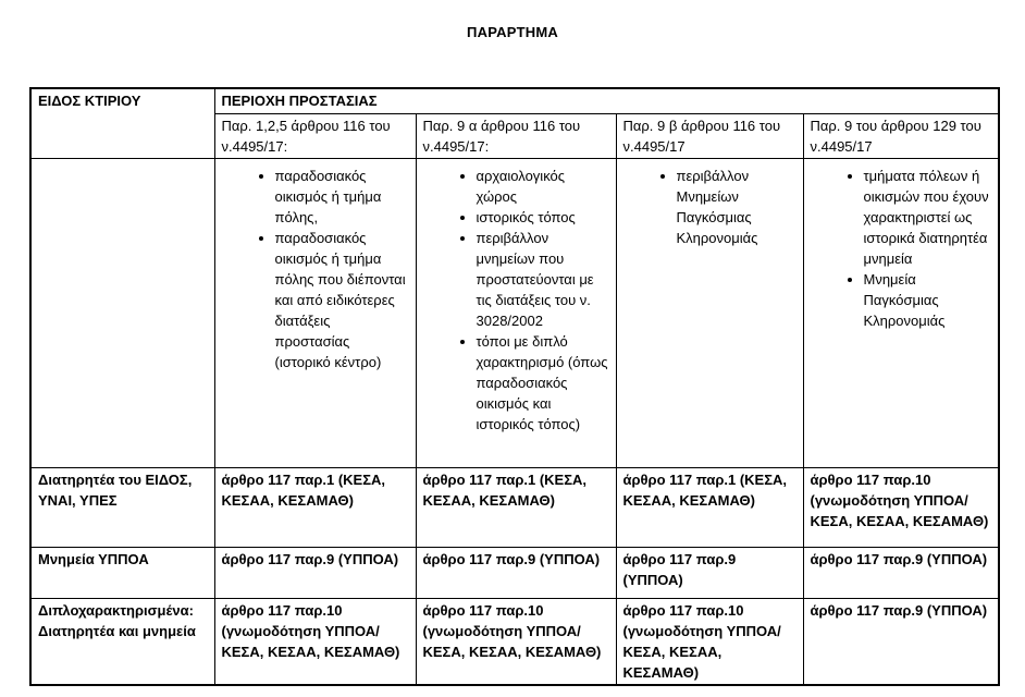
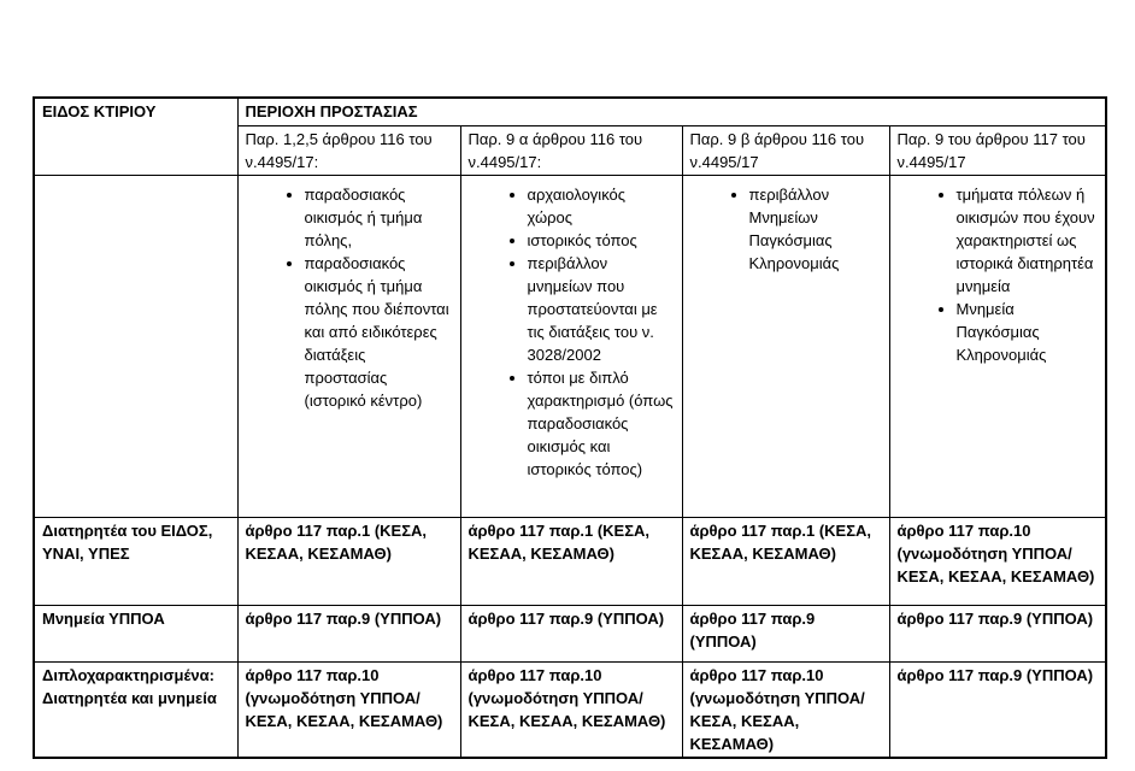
- ΠΑΡΑΡΤΗΜΑ
  ΕΙΔΟΣ ΚΤΙΡΙΟΥ	ΠΕΡΙΟΧΗ ΠΡΟΣΤΑΣΙΑΣ
- Παρ. 1,2,5 άρθρου 116 του ν.4495/17:	Παρ. 9 α άρθρου 116 του ν.4495/17:	Παρ. 9 β άρθρου 116 του ν.4495/17	Παρ. 9 του άρθρου 129 του ν.4495/17
+ Παρ. 1,2,5 άρθρου 116 του ν.4495/17:	Παρ. 9 α άρθρου 116 του ν.4495/17:	Παρ. 9 β άρθρου 116 του ν.4495/17	Παρ. 9 του άρθρου 117 του ν.4495/17
  	παραδοσιακός οικισμός ή τμήμα πόλης, παραδοσιακός οικισμός ή τμήμα πόλης που διέπονται και από ειδικότερες διατάξεις προστασίας (ιστορικό κέντρο)	αρχαιολογικός χώρος ιστορικός τόπος περιβάλλον μνημείων που προστατεύονται με τις διατάξεις του ν. 3028/2002 τόποι με διπλό χαρακτηρισμό (όπως παραδοσιακός οικισμός και ιστορικός τόπος)	περιβάλλον Μνημείων Παγκόσμιας Κληρονομιάς	τμήματα πόλεων ή οικισμών που έχουν χαρακτηριστεί ως ιστορικά διατηρητέα μνημεία Μνημεία Παγκόσμιας Κληρονομιάς
  Διατηρητέα του ΕΙΔΟΣ, ΥΝΑΙ, ΥΠΕΣ	άρθρο 117 παρ.1 (ΚΕΣΑ, ΚΕΣΑΑ, ΚΕΣΑΜΑΘ)	άρθρο 117 παρ.1 (ΚΕΣΑ, ΚΕΣΑΑ, ΚΕΣΑΜΑΘ)	άρθρο 117 παρ.1 (ΚΕΣΑ, ΚΕΣΑΑ, ΚΕΣΑΜΑΘ)	άρθρο 117 παρ.10 (γνωμοδότηση ΥΠΠΟΑ/ΚΕΣΑ, ΚΕΣΑΑ, ΚΕΣΑΜΑΘ)
  Μνημεία ΥΠΠΟΑ	άρθρο 117 παρ.9 (ΥΠΠΟΑ)	άρθρο 117 παρ.9 (ΥΠΠΟΑ)	άρθρο 117 παρ.9 (ΥΠΠΟΑ)	άρθρο 117 παρ.9 (ΥΠΠΟΑ)
  Διπλοχαρακτηρισμένα: Διατηρητέα και μνημεία	άρθρο 117 παρ.10 (γνωμοδότηση ΥΠΠΟΑ/ΚΕΣΑ, ΚΕΣΑΑ, ΚΕΣΑΜΑΘ)	άρθρο 117 παρ.10 (γνωμοδότηση ΥΠΠΟΑ/ΚΕΣΑ, ΚΕΣΑΑ, ΚΕΣΑΜΑΘ)	άρθρο 117 παρ.10 (γνωμοδότηση ΥΠΠΟΑ/ΚΕΣΑ, ΚΕΣΑΑ, ΚΕΣΑΜΑΘ)	άρθρο 117 παρ.9 (ΥΠΠΟΑ)
